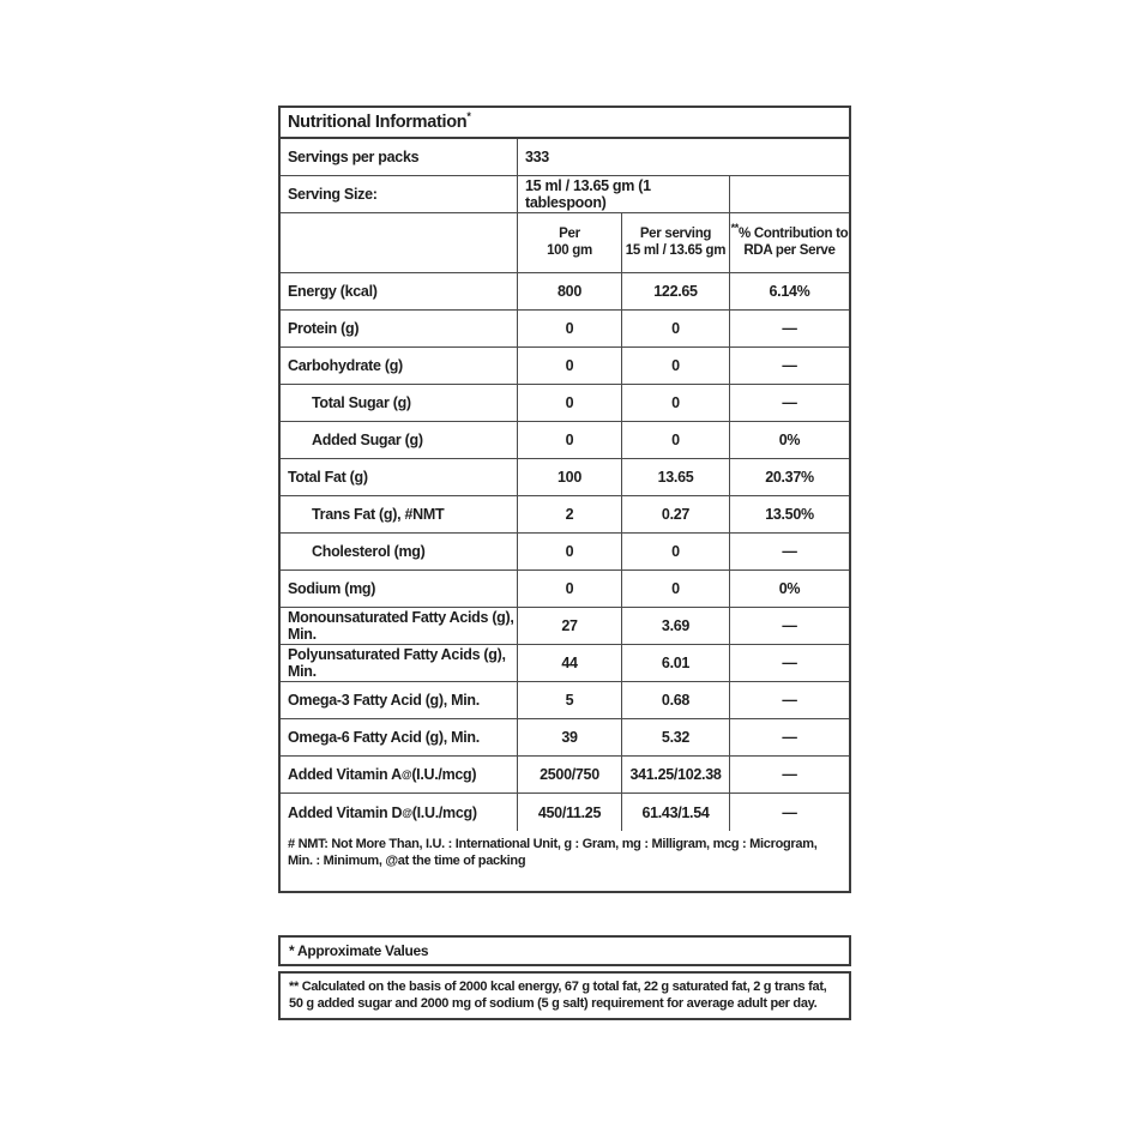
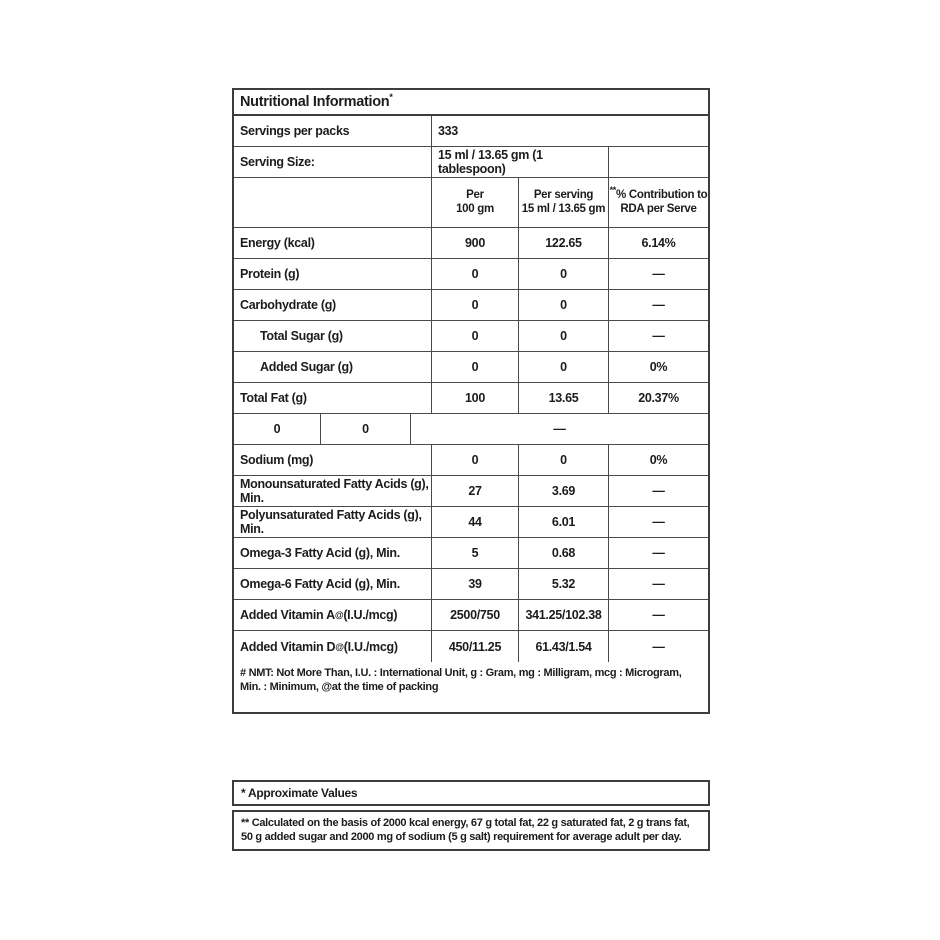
  Nutritional Information*
  Servings per packs
  333
  Serving Size:
  15 ml / 13.65 gm (1 tablespoon)
  Per
  100 gm
  Per serving
  15 ml / 13.65 gm
  **% Contribution to
  RDA per Serve
  Energy (kcal)
- 800
+ 900
  122.65
  6.14%
  Protein (g)
  0
  0
  —
  Carbohydrate (g)
  0
  0
  —
  Total Sugar (g)
  0
  0
  —
  Added Sugar (g)
  0
  0
  0%
  Total Fat (g)
  100
  13.65
  20.37%
- Trans Fat (g), #NMT
- 2
- 0.27
- 13.50%
- Cholesterol (mg)
  0
  0
  —
  Sodium (mg)
  0
  0
  0%
  Monounsaturated Fatty Acids (g), Min.
  27
  3.69
  —
  Polyunsaturated Fatty Acids (g), Min.
  44
  6.01
  —
  Omega-3 Fatty Acid (g), Min.
  5
  0.68
  —
  Omega-6 Fatty Acid (g), Min.
  39
  5.32
  —
  Added Vitamin A
  @
  (I.U./mcg)
  2500/750
  341.25/102.38
  —
  Added Vitamin D
  @
  (I.U./mcg)
  450/11.25
  61.43/1.54
  —
  # NMT: Not More Than, I.U. : International Unit, g : Gram, mg : Milligram, mcg : Microgram,
  Min. : Minimum, @at the time of packing
  * Approximate Values
  ** Calculated on the basis of 2000 kcal energy, 67 g total fat, 22 g saturated fat, 2 g trans fat, 50 g added sugar and 2000 mg of sodium (5 g salt) requirement for average adult per day.
